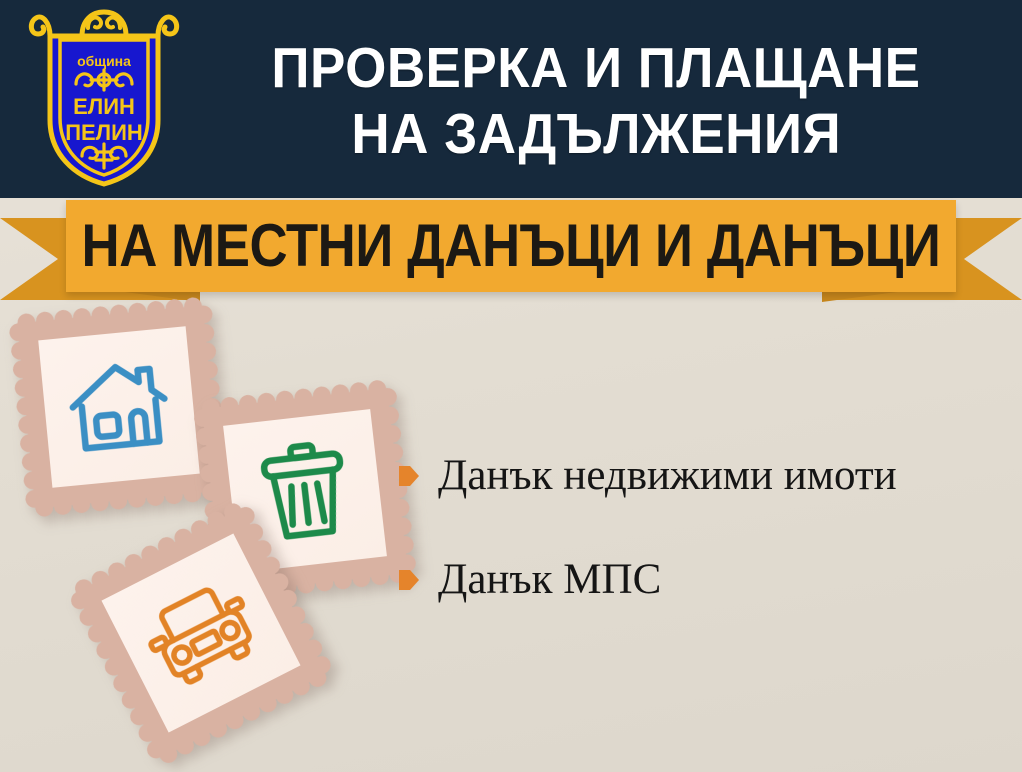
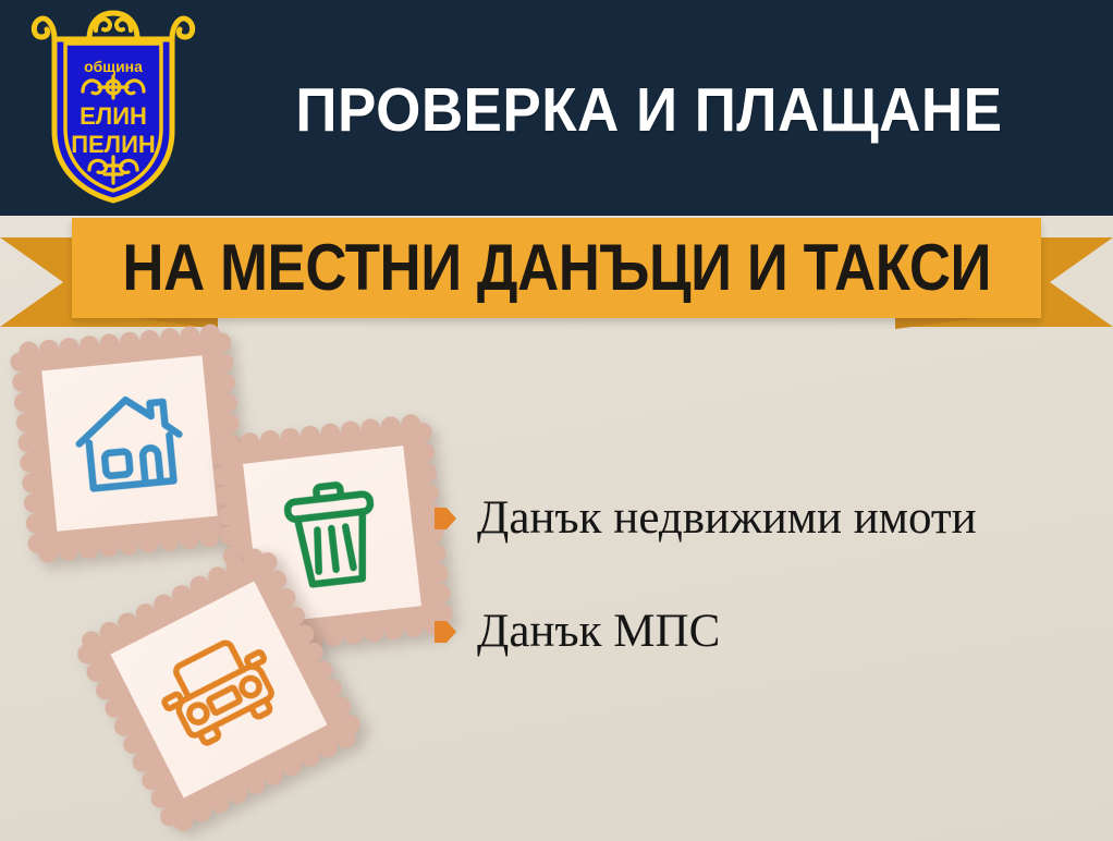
  община
  ЕЛИН
  ПЕЛИН
  ПРОВЕРКА И ПЛАЩАНЕ
- НА ЗАДЪЛЖЕНИЯ
- НА МЕСТНИ ДАНЪЦИ И ДАНЪЦИ
+ НА МЕСТНИ ДАНЪЦИ И ТАКСИ
  Данък недвижими имоти
  Данък МПС
